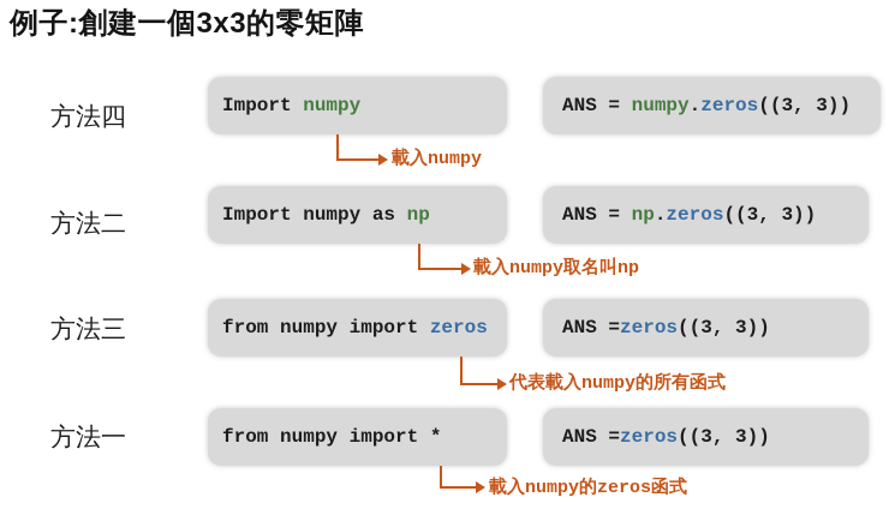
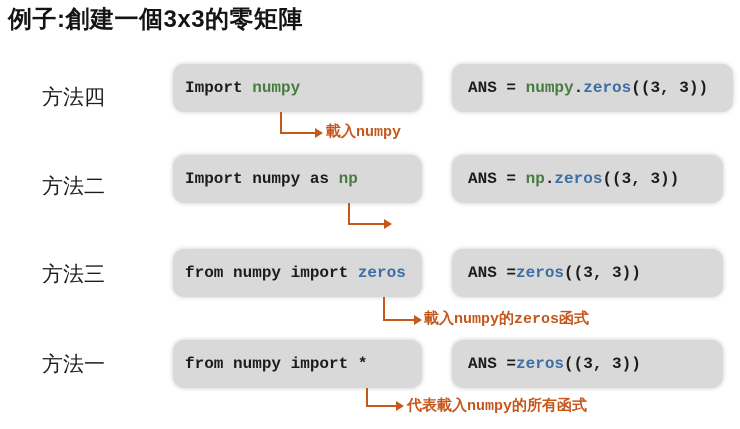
  例子:創建一個3x3的零矩陣
  方法四
  Import
  numpy
  ANS =
  numpy
  .
  zeros
  ((3, 3))
  載入numpy
  方法二
  Import numpy as
  np
  ANS =
  np
  .
  zeros
  ((3, 3))
- 載入numpy取名叫np
  方法三
  from numpy import
  zeros
  ANS =
  zeros
  ((3, 3))
- 代表載入numpy的所有函式
+ 載入numpy的zeros函式
  方法一
  from numpy import *
  ANS =
  zeros
  ((3, 3))
- 載入numpy的zeros函式
+ 代表載入numpy的所有函式
